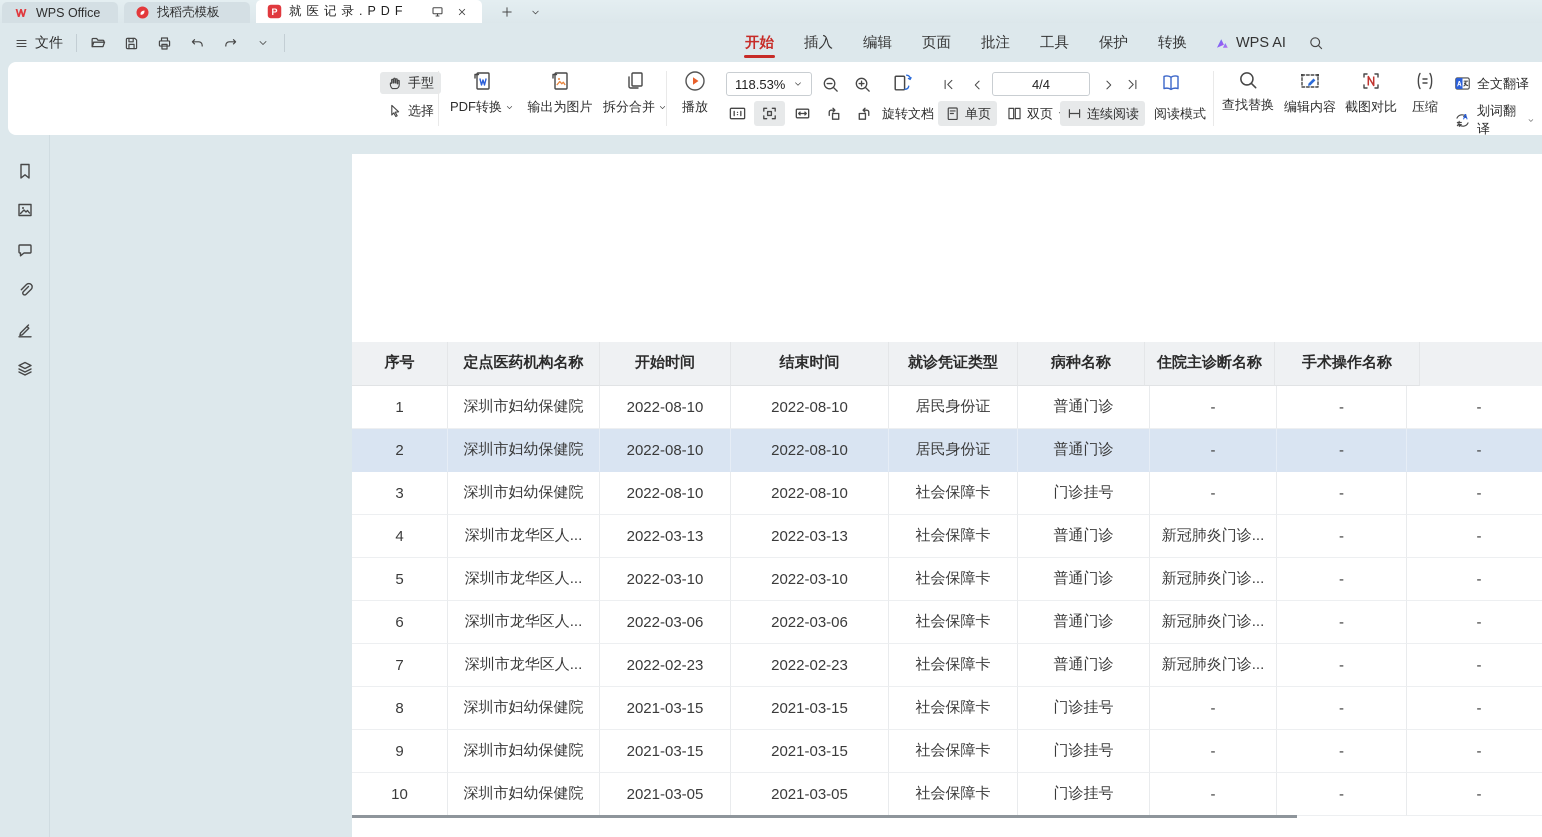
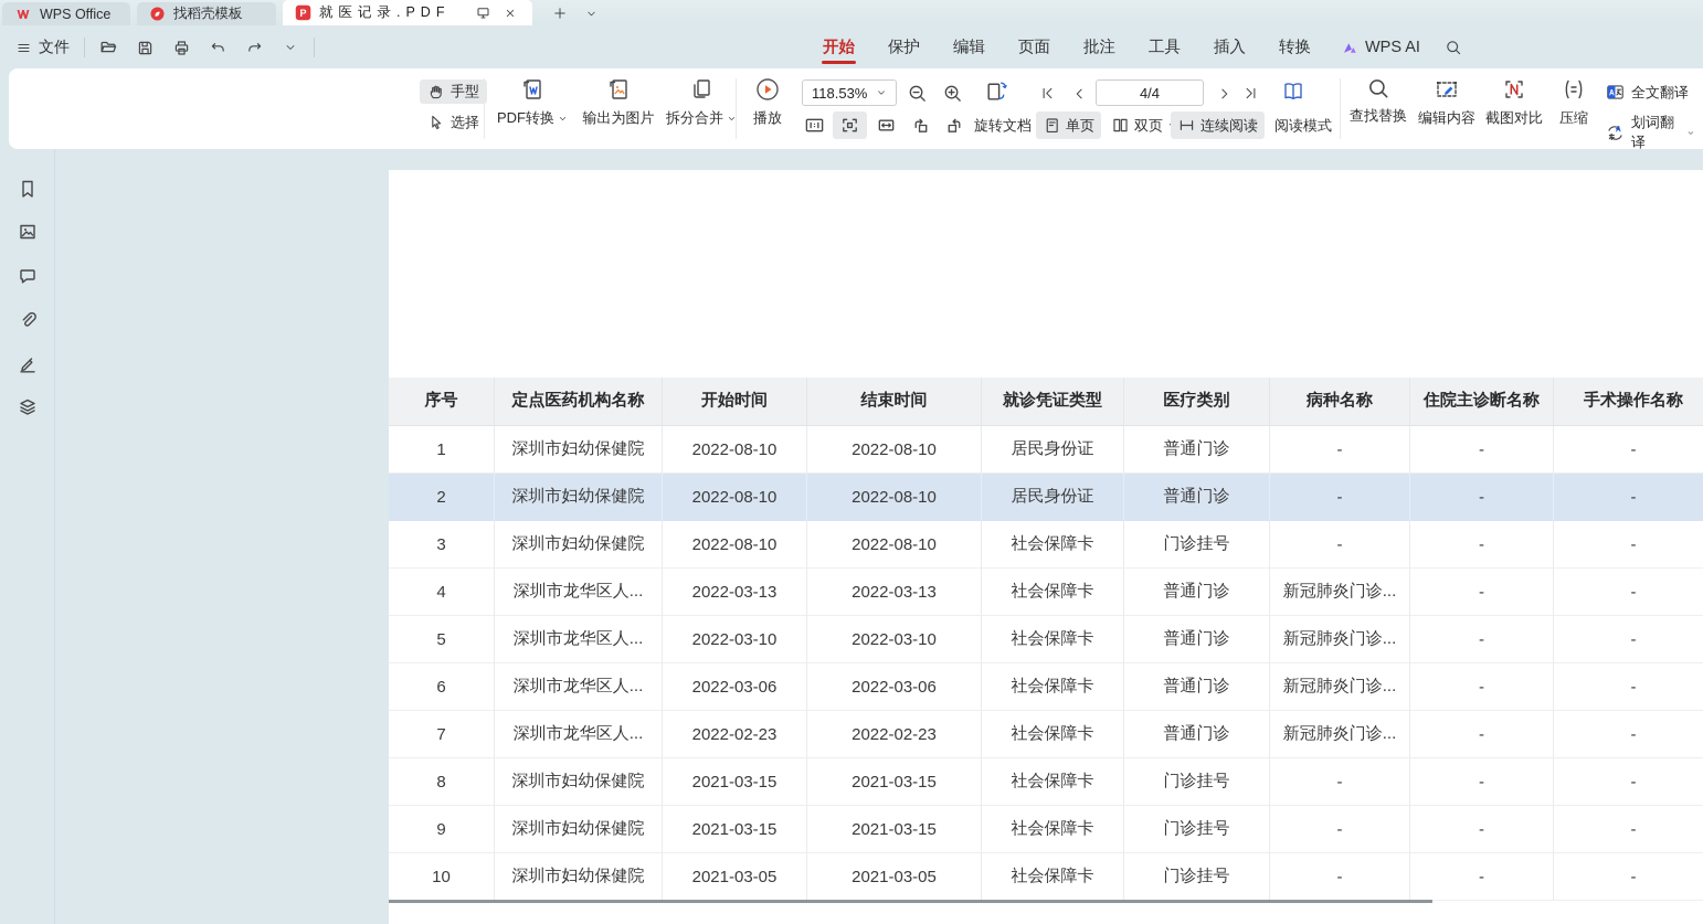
  WPS Office
  找稻壳模板
  P
  就医记录.PDF
  文件
  开始
- 插入
+ 保护
  编辑
  页面
  批注
  工具
- 保护
+ 插入
  转换
  WPS AI
  手型
  选择
  PDF转换
  输出为图片
  拆分合并
  播放
  118.53%
  旋转文档
  单页
  双页
  连续阅读
  阅读模式
  4/4
  查找替换
  编辑内容
  截图对比
  压缩
  全文翻译
  划词翻译
  序号
  定点医药机构名称
  开始时间
  结束时间
  就诊凭证类型
+ 医疗类别
  病种名称
  住院主诊断名称
  手术操作名称
  1
  深圳市妇幼保健院
  2022-08-10
  2022-08-10
  居民身份证
  普通门诊
  -
  -
  -
  2
  深圳市妇幼保健院
  2022-08-10
  2022-08-10
  居民身份证
  普通门诊
  -
  -
  -
  3
  深圳市妇幼保健院
  2022-08-10
  2022-08-10
  社会保障卡
  门诊挂号
  -
  -
  -
  4
  深圳市龙华区人...
  2022-03-13
  2022-03-13
  社会保障卡
  普通门诊
  新冠肺炎门诊...
  -
  -
  5
  深圳市龙华区人...
  2022-03-10
  2022-03-10
  社会保障卡
  普通门诊
  新冠肺炎门诊...
  -
  -
  6
  深圳市龙华区人...
  2022-03-06
  2022-03-06
  社会保障卡
  普通门诊
  新冠肺炎门诊...
  -
  -
  7
  深圳市龙华区人...
  2022-02-23
  2022-02-23
  社会保障卡
  普通门诊
  新冠肺炎门诊...
  -
  -
  8
  深圳市妇幼保健院
  2021-03-15
  2021-03-15
  社会保障卡
  门诊挂号
  -
  -
  -
  9
  深圳市妇幼保健院
  2021-03-15
  2021-03-15
  社会保障卡
  门诊挂号
  -
  -
  -
  10
  深圳市妇幼保健院
  2021-03-05
  2021-03-05
  社会保障卡
  门诊挂号
  -
  -
  -
